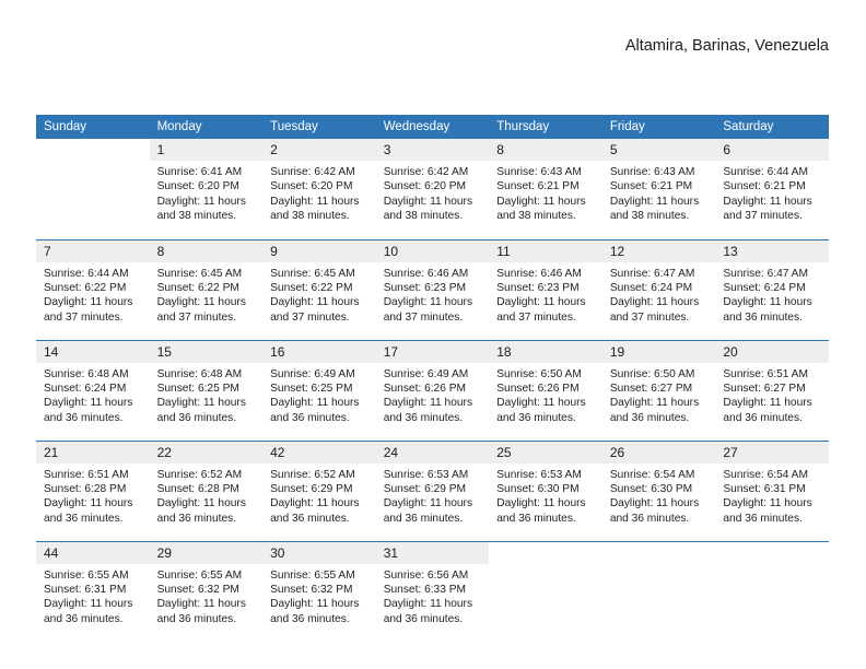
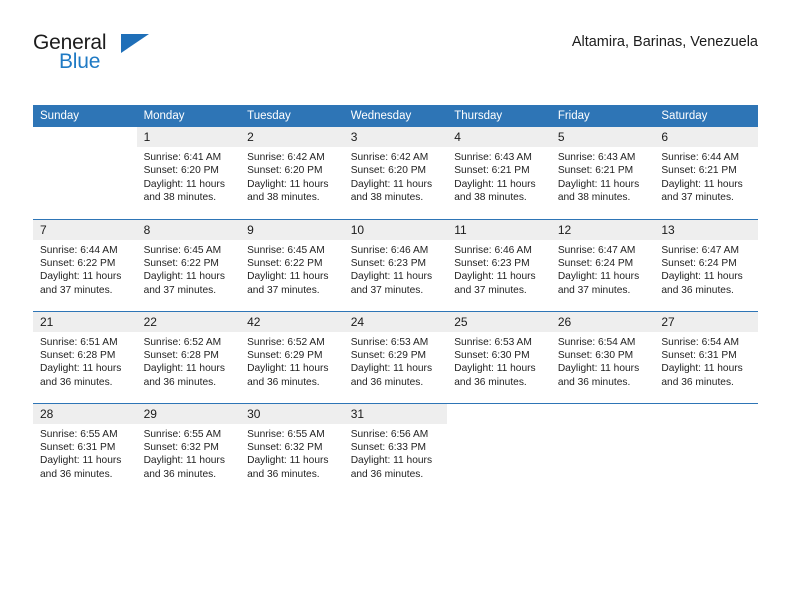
+ General
+ Blue
  Altamira, Barinas, Venezuela
  Sunday	Monday	Tuesday	Wednesday	Thursday	Friday	Saturday
- 	1Sunrise: 6:41 AMSunset: 6:20 PMDaylight: 11 hours and 38 minutes.	2Sunrise: 6:42 AMSunset: 6:20 PMDaylight: 11 hours and 38 minutes.	3Sunrise: 6:42 AMSunset: 6:20 PMDaylight: 11 hours and 38 minutes.	8Sunrise: 6:43 AMSunset: 6:21 PMDaylight: 11 hours and 38 minutes.	5Sunrise: 6:43 AMSunset: 6:21 PMDaylight: 11 hours and 38 minutes.	6Sunrise: 6:44 AMSunset: 6:21 PMDaylight: 11 hours and 37 minutes.
+ 	1Sunrise: 6:41 AMSunset: 6:20 PMDaylight: 11 hours and 38 minutes.	2Sunrise: 6:42 AMSunset: 6:20 PMDaylight: 11 hours and 38 minutes.	3Sunrise: 6:42 AMSunset: 6:20 PMDaylight: 11 hours and 38 minutes.	4Sunrise: 6:43 AMSunset: 6:21 PMDaylight: 11 hours and 38 minutes.	5Sunrise: 6:43 AMSunset: 6:21 PMDaylight: 11 hours and 38 minutes.	6Sunrise: 6:44 AMSunset: 6:21 PMDaylight: 11 hours and 37 minutes.
  7Sunrise: 6:44 AMSunset: 6:22 PMDaylight: 11 hours and 37 minutes.	8Sunrise: 6:45 AMSunset: 6:22 PMDaylight: 11 hours and 37 minutes.	9Sunrise: 6:45 AMSunset: 6:22 PMDaylight: 11 hours and 37 minutes.	10Sunrise: 6:46 AMSunset: 6:23 PMDaylight: 11 hours and 37 minutes.	11Sunrise: 6:46 AMSunset: 6:23 PMDaylight: 11 hours and 37 minutes.	12Sunrise: 6:47 AMSunset: 6:24 PMDaylight: 11 hours and 37 minutes.	13Sunrise: 6:47 AMSunset: 6:24 PMDaylight: 11 hours and 36 minutes.
- 14Sunrise: 6:48 AMSunset: 6:24 PMDaylight: 11 hours and 36 minutes.	15Sunrise: 6:48 AMSunset: 6:25 PMDaylight: 11 hours and 36 minutes.	16Sunrise: 6:49 AMSunset: 6:25 PMDaylight: 11 hours and 36 minutes.	17Sunrise: 6:49 AMSunset: 6:26 PMDaylight: 11 hours and 36 minutes.	18Sunrise: 6:50 AMSunset: 6:26 PMDaylight: 11 hours and 36 minutes.	19Sunrise: 6:50 AMSunset: 6:27 PMDaylight: 11 hours and 36 minutes.	20Sunrise: 6:51 AMSunset: 6:27 PMDaylight: 11 hours and 36 minutes.
  21Sunrise: 6:51 AMSunset: 6:28 PMDaylight: 11 hours and 36 minutes.	22Sunrise: 6:52 AMSunset: 6:28 PMDaylight: 11 hours and 36 minutes.	42Sunrise: 6:52 AMSunset: 6:29 PMDaylight: 11 hours and 36 minutes.	24Sunrise: 6:53 AMSunset: 6:29 PMDaylight: 11 hours and 36 minutes.	25Sunrise: 6:53 AMSunset: 6:30 PMDaylight: 11 hours and 36 minutes.	26Sunrise: 6:54 AMSunset: 6:30 PMDaylight: 11 hours and 36 minutes.	27Sunrise: 6:54 AMSunset: 6:31 PMDaylight: 11 hours and 36 minutes.
- 44Sunrise: 6:55 AMSunset: 6:31 PMDaylight: 11 hours and 36 minutes.	29Sunrise: 6:55 AMSunset: 6:32 PMDaylight: 11 hours and 36 minutes.	30Sunrise: 6:55 AMSunset: 6:32 PMDaylight: 11 hours and 36 minutes.	31Sunrise: 6:56 AMSunset: 6:33 PMDaylight: 11 hours and 36 minutes.
+ 28Sunrise: 6:55 AMSunset: 6:31 PMDaylight: 11 hours and 36 minutes.	29Sunrise: 6:55 AMSunset: 6:32 PMDaylight: 11 hours and 36 minutes.	30Sunrise: 6:55 AMSunset: 6:32 PMDaylight: 11 hours and 36 minutes.	31Sunrise: 6:56 AMSunset: 6:33 PMDaylight: 11 hours and 36 minutes.
